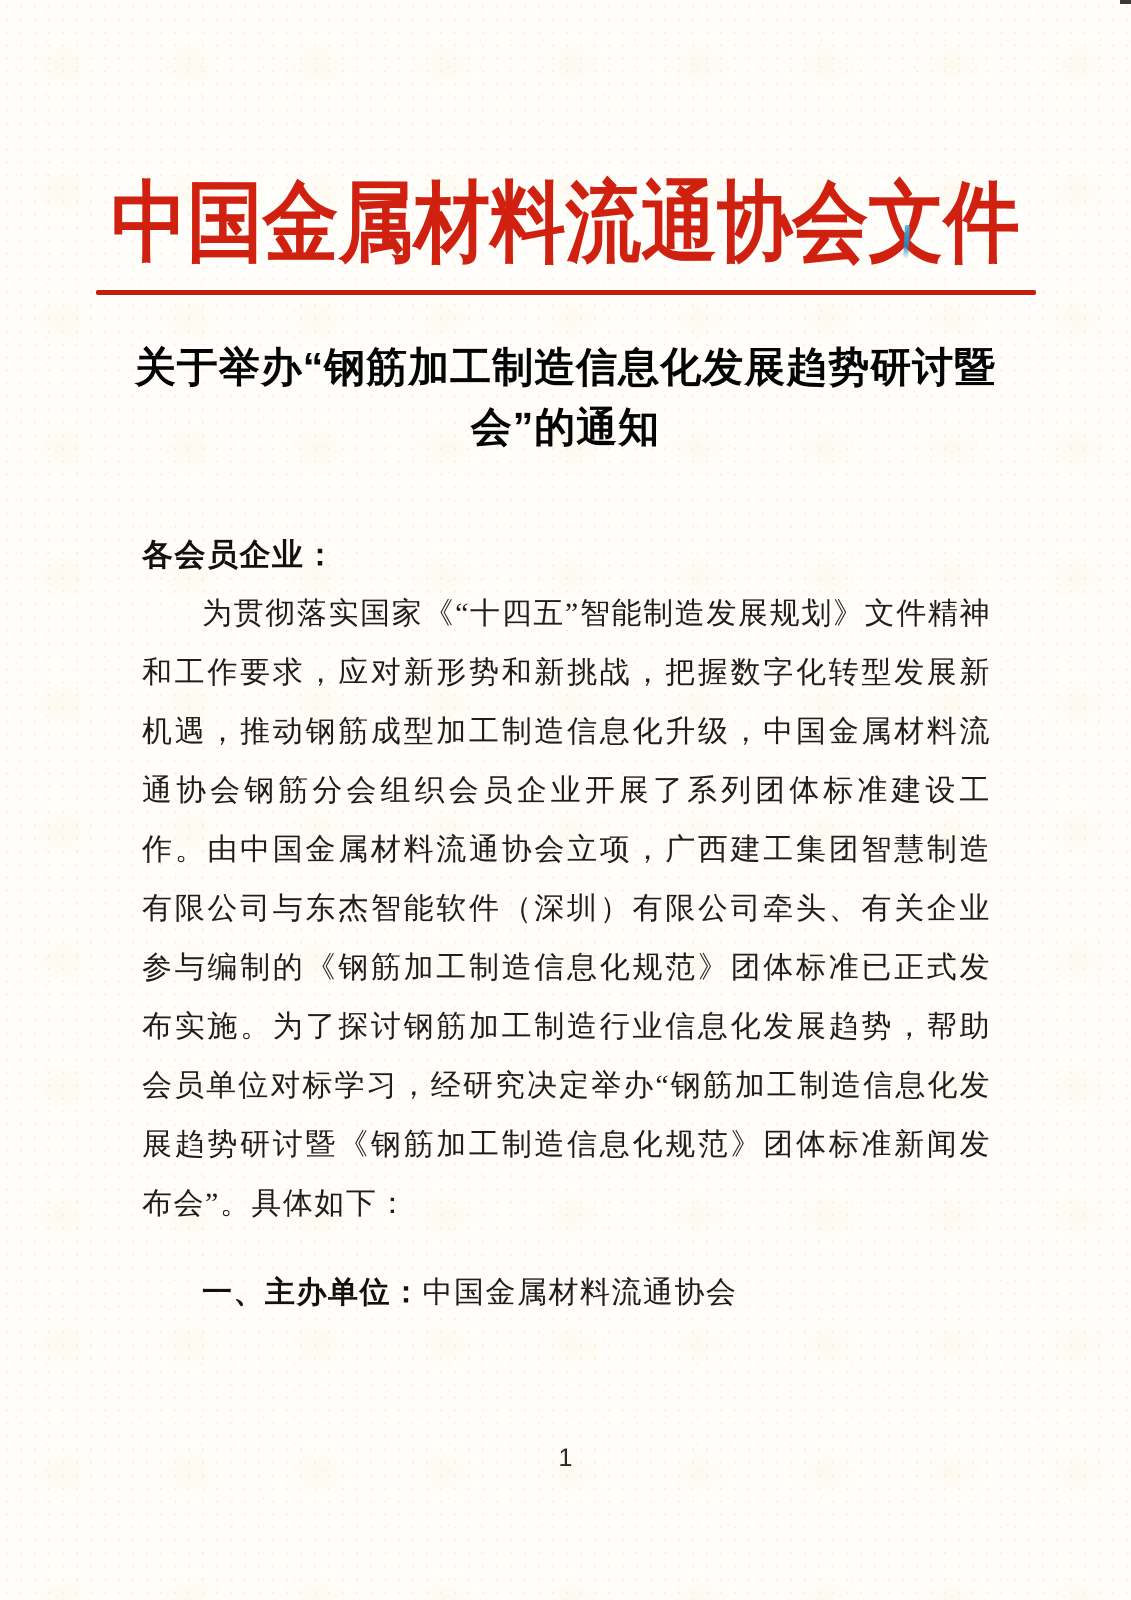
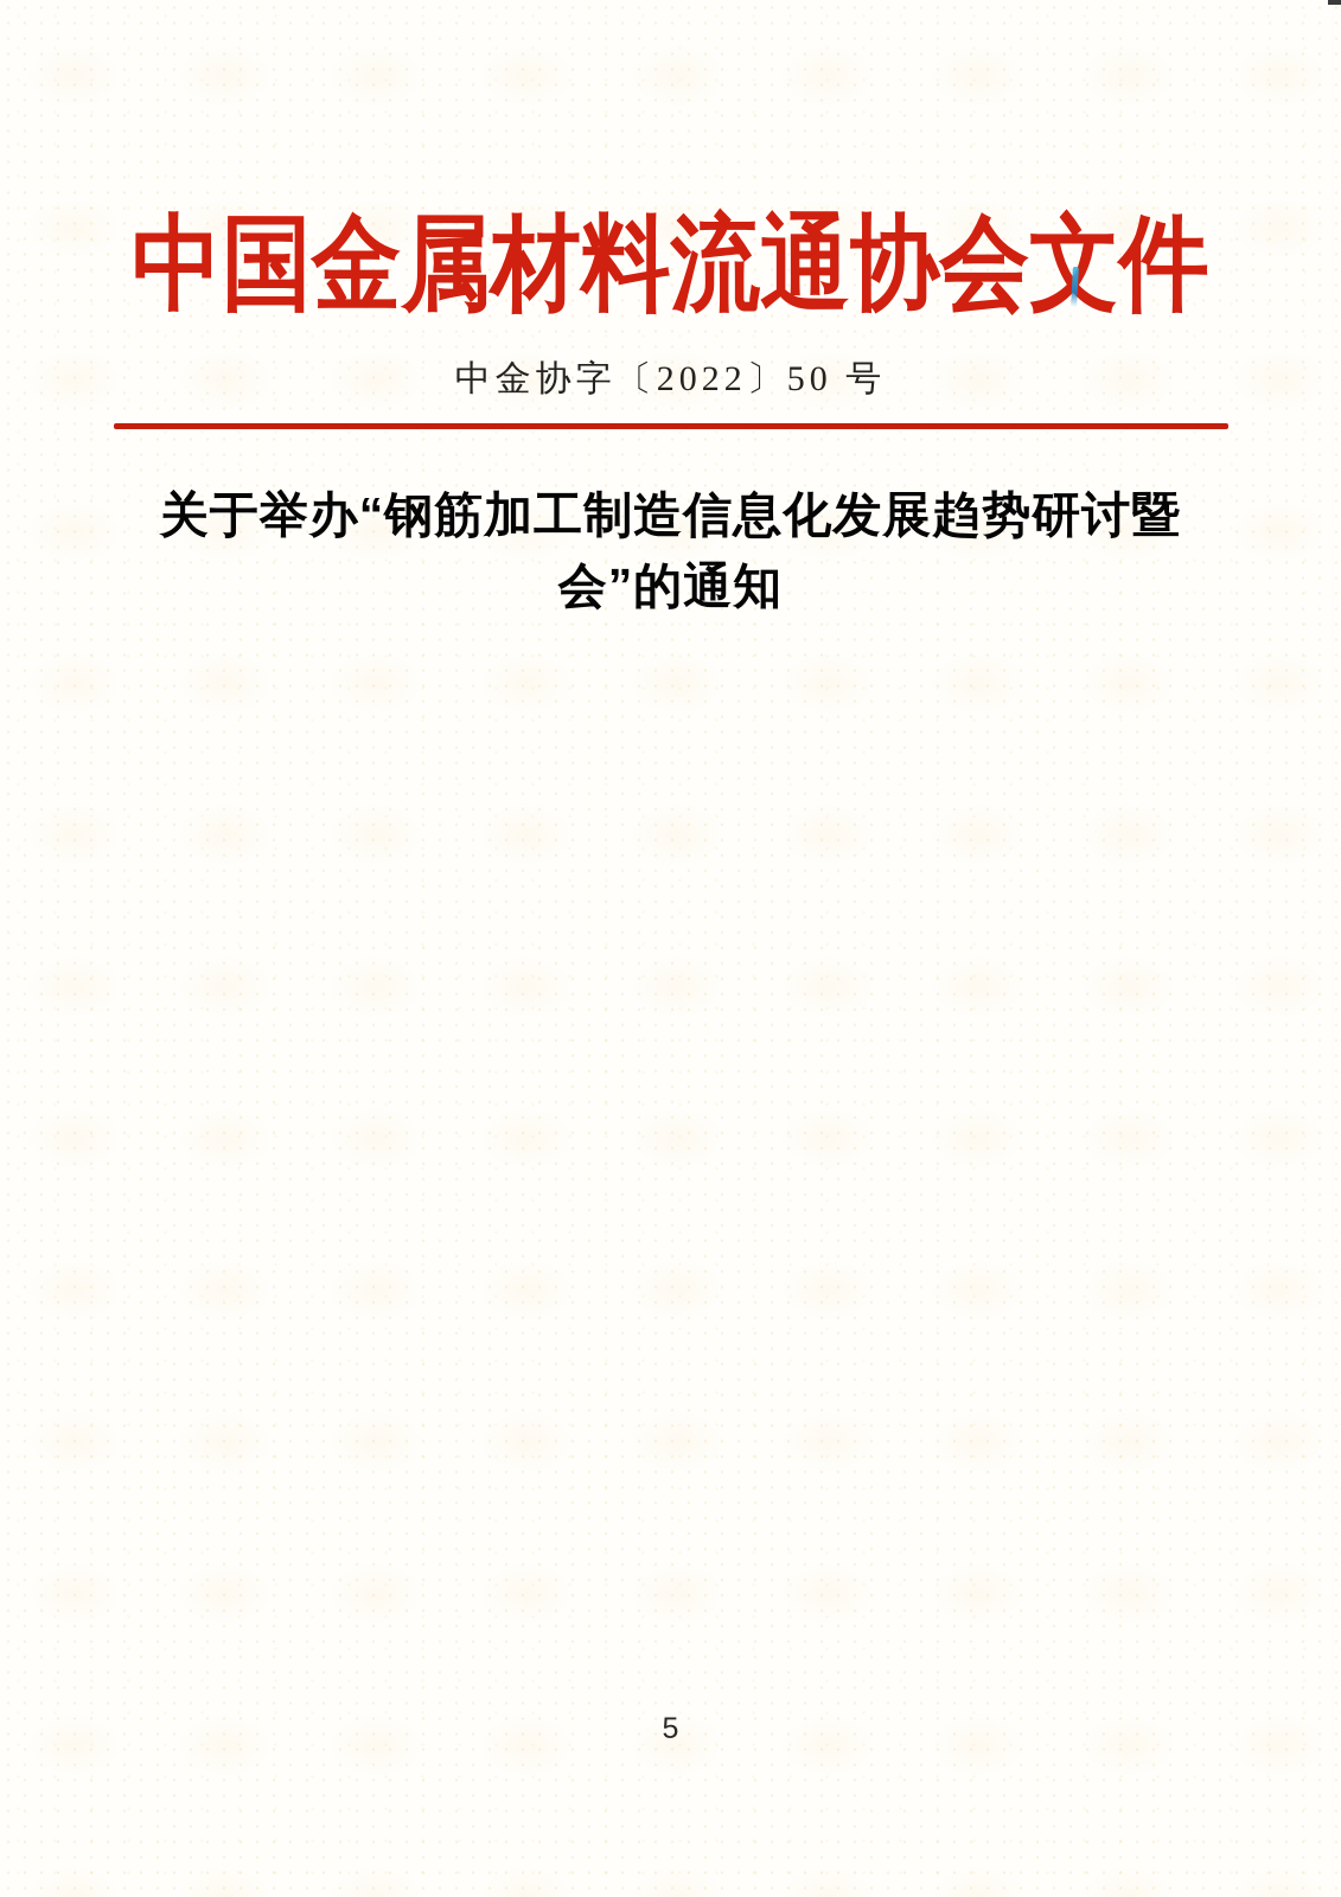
  中国金属材料流通协会文件
+ 中金协字〔2022〕50 号
  关于举办“钢筋加工制造信息化发展趋势研讨暨
  会”的通知
- 各会员企业：
- 为贯彻落实国家《“十四五”智能制造发展规划》文件精神和工作要求，应对新形势和新挑战，把握数字化转型发展新机遇，推动钢筋成型加工制造信息化升级，中国金属材料流通协会钢筋分会组织会员企业开展了系列团体标准建设工作。由中国金属材料流通协会立项，广西建工集团智慧制造有限公司与东杰智能软件（深圳）有限公司牵头、有关企业参与编制的《钢筋加工制造信息化规范》团体标准已正式发布实施。为了探讨钢筋加工制造行业信息化发展趋势，帮助会员单位对标学习，经研究决定举办“钢筋加工制造信息化发展趋势研讨暨《钢筋加工制造信息化规范》团体标准新闻发布会”。具体如下：
- 一、主办单位：中国金属材料流通协会
- 1
+ 5
